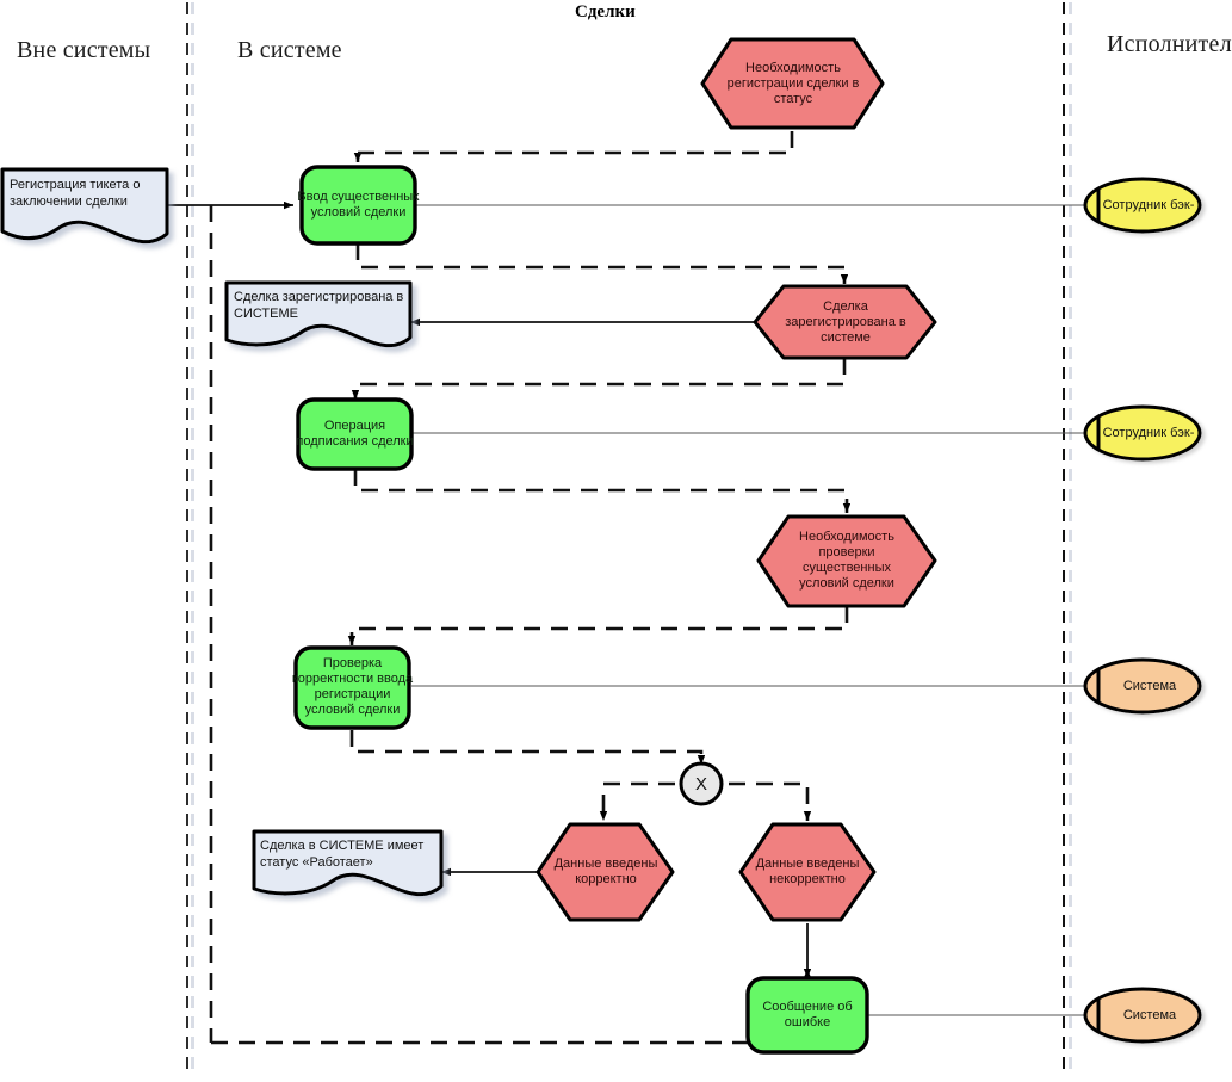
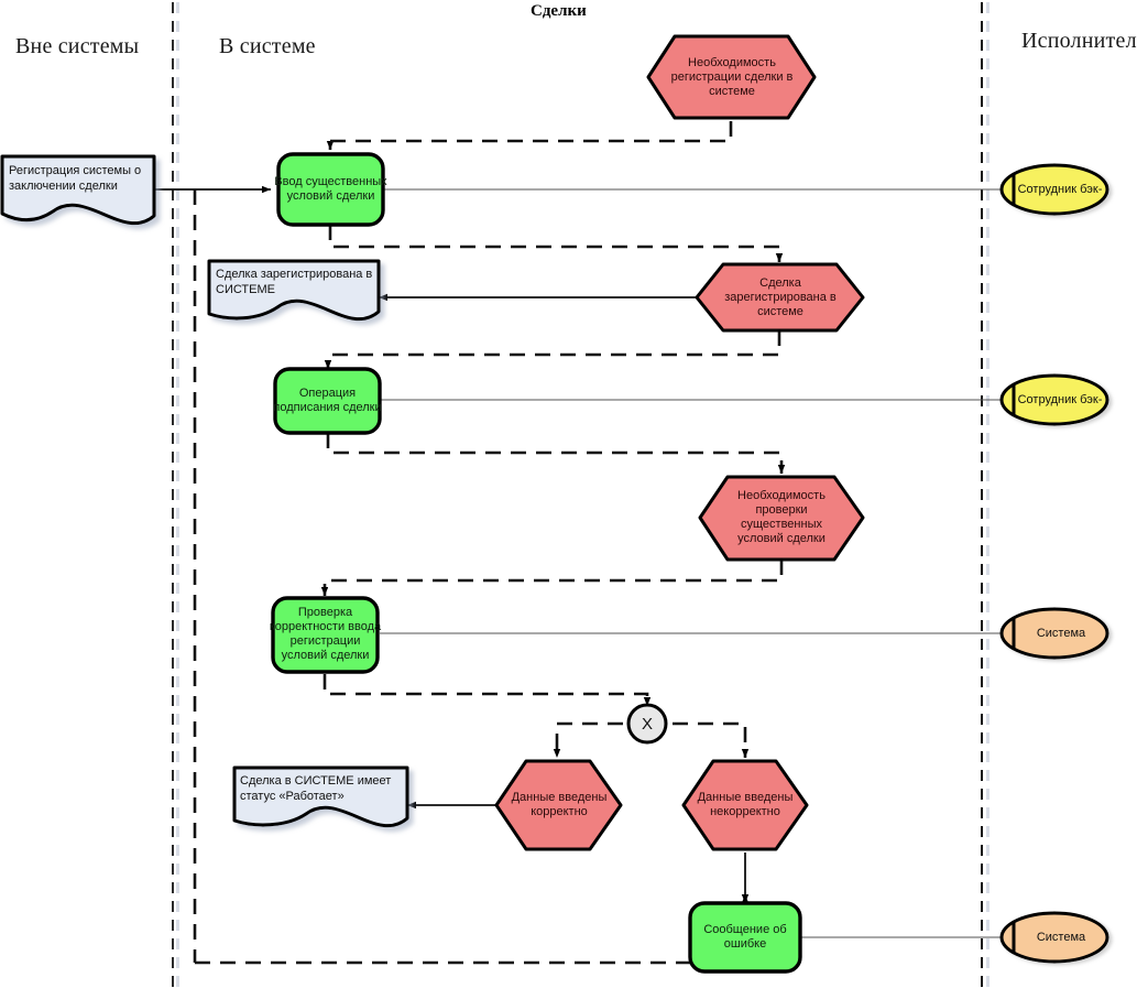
  Сделки
  Вне системы
  В системе
  Исполнител
- Регистрация тикета о заключении сделки
+ Регистрация системы о заключении сделки
  Сделка зарегистрирована в СИСТЕМЕ
  Сделка в СИСТЕМЕ имеет статус «Работает»
- Необходимость регистрации сделки в статус
+ Необходимость регистрации сделки в системе
  Сделка зарегистрирована в системе
  Необходимость проверки существенных условий сделки
  Данные введены корректно
  Данные введены некорректно
  Ввод существенных условий сделки
  Операция подписания сделки
  Проверка корректности ввода регистрации условий сделки
  Сообщение об ошибке
  X
  Сотрудник бэк-
  Сотрудник бэк-
  Система
  Система
